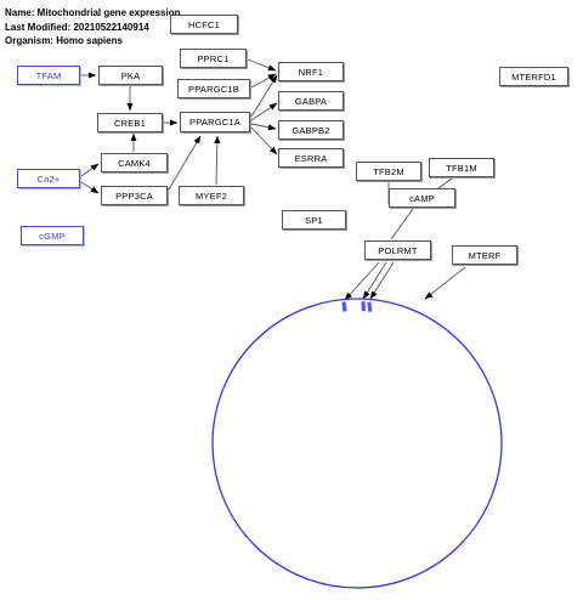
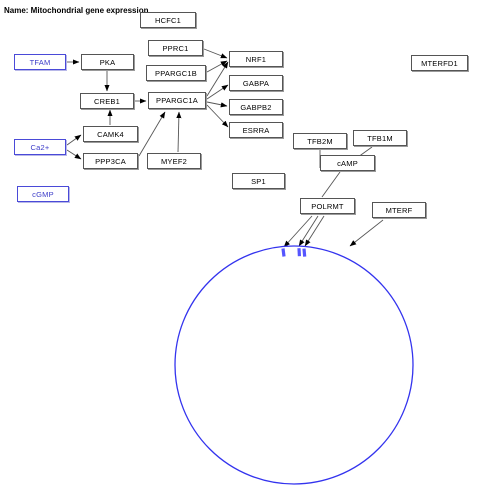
  Name: Mitochondrial gene expression
- Last Modified: 20210522140914
- Organism: Homo sapiens
  HCFC1
  PPRC1
  TFAM
  PKA
  PPARGC1B
  NRF1
  MTERFD1
  GABPA
  CREB1
  PPARGC1A
  GABPB2
  ESRRA
  CAMK4
  TFB1M
  TFB2M
  Ca2+
  MYEF2
  PPP3CA
  cAMP
  SP1
  cGMP
  POLRMT
  MTERF
